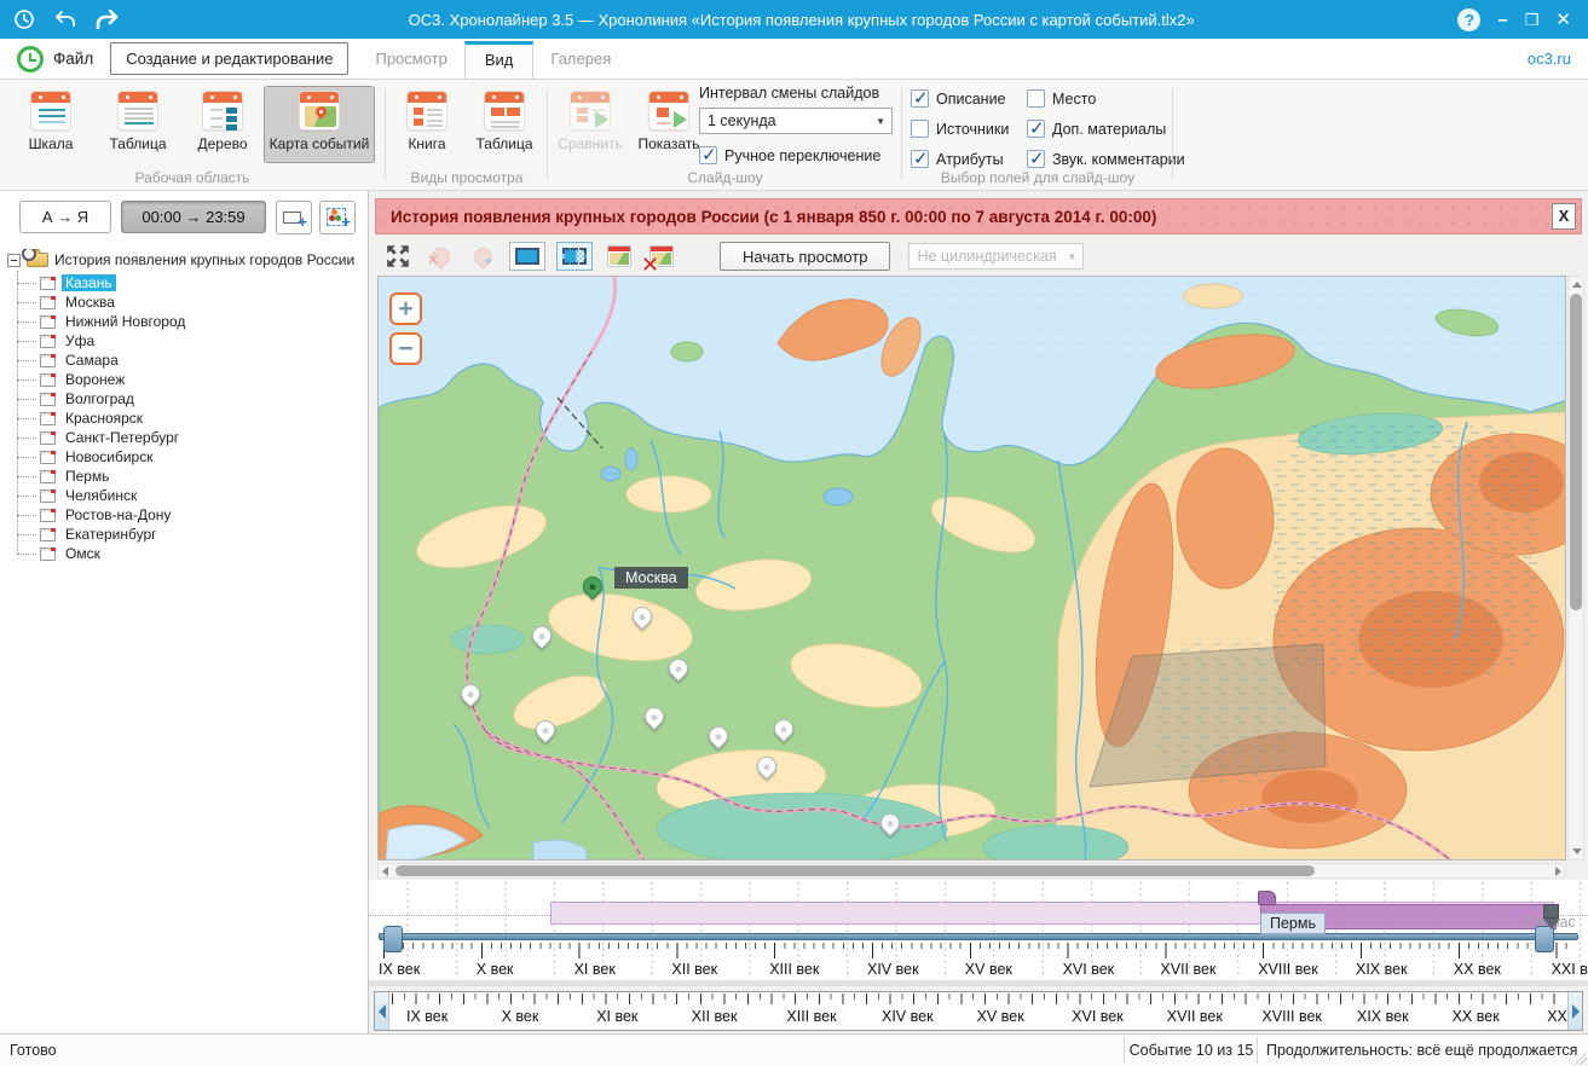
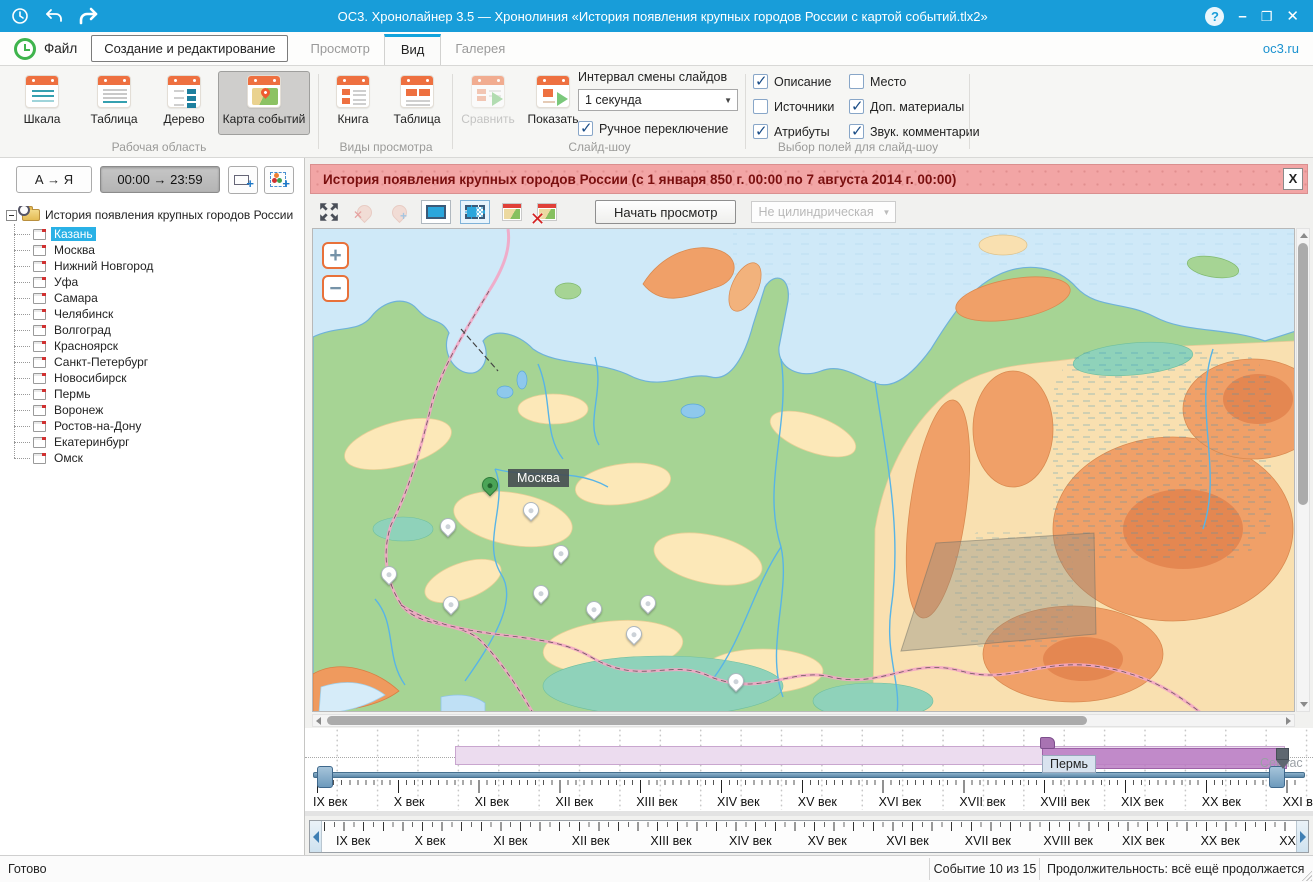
  ОС3. Хронолайнер 3.5 — Хронолиния «История появления крупных городов России с картой событий.tlx2»
  ?
  –
  ❒
  ✕
  Файл
  Создание и редактирование
  Просмотр
  Вид
  Галерея
  oc3.ru
  Шкала
  Таблица
  Дерево
  Карта событий
  Рабочая область
  Книга
  Таблица
  Виды просмотра
  Сравнить
  Показать
  Интервал смены слайдов
  1 секунда
  Ручное переключение
  Слайд-шоу
  Описание
  Источники
  Атрибуты
  Место
  Доп. материалы
  Звук. комментари
  Выбор полей для слайд-шоу
  А → Я
  00:00 → 23:59
  +
  +
  История появления крупных городов России
  Казань
  Москва
  Нижний Новгород
  Уфа
  Самара
- Воронеж
+ Челябинск
  Волгоград
  Красноярск
  Санкт-Петербург
  Новосибирск
  Пермь
- Челябинск
+ Воронеж
  Ростов-на-Дону
  Екатеринбург
  Омск
  История появления крупных городов России (с 1 января 850 г. 00:00 по 7 августа 2014 г. 00:00)
  X
  ✕
  +
  ✕
  Начать просмотр
  Не цилиндрическая
  +
  −
  Москва
  Пермь
  Сейчас
  IX век
  X век
  XI век
  XII век
  XIII век
  XIV век
  XV век
  XVI век
  XVII век
  XVIII век
  XIX век
  XX век
  IX век
  X век
  XI век
  XII век
  XIII век
  XIV век
  XV век
  XVI век
  XVII век
  XVIII век
  XIX век
  XX век
  Готово
  Событие 10 из 15
  Продолжительность: всё ещё продолжается
